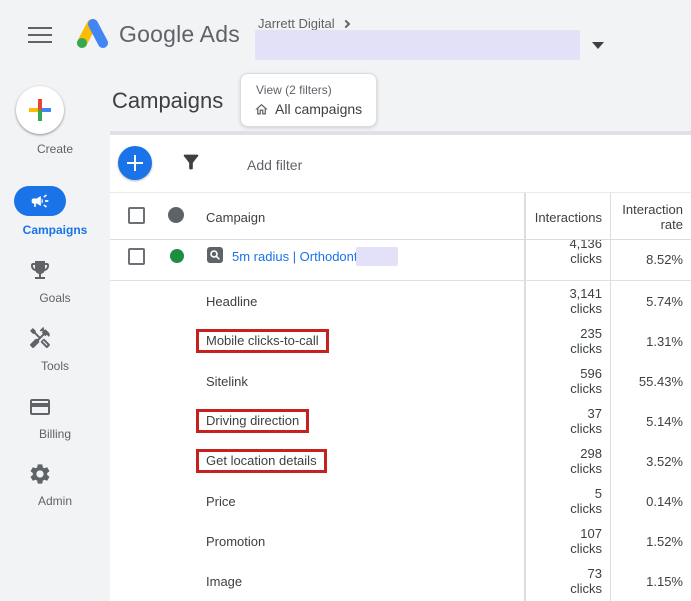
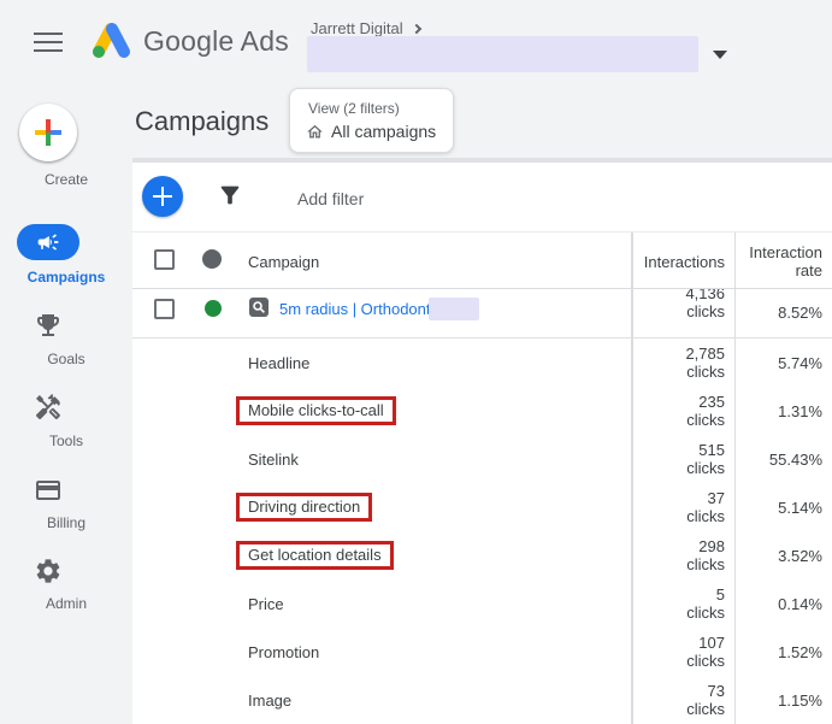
  Google Ads
  Jarrett Digital
  Create
  Campaigns
  Goals
  Tools
  Billing
  Admin
  Campaigns
  View (2 filters)
  All campaigns
  Add filter
  Campaign
  Interactions
  Interaction rate
  5m radius | Orthodon
  4,136
  clicks
  8.52%
  Headline
- 3,141
+ 2,785
  clicks
  5.74%
  Mobile clicks-to-call
  235
  clicks
  1.31%
  Sitelink
- 596
+ 515
  clicks
  55.43%
  Driving direction
  37
  clicks
  5.14%
  Get location details
  298
  clicks
  3.52%
  Price
  5
  clicks
  0.14%
  Promotion
  107
  clicks
  1.52%
  Image
  73
  clicks
  1.15%
